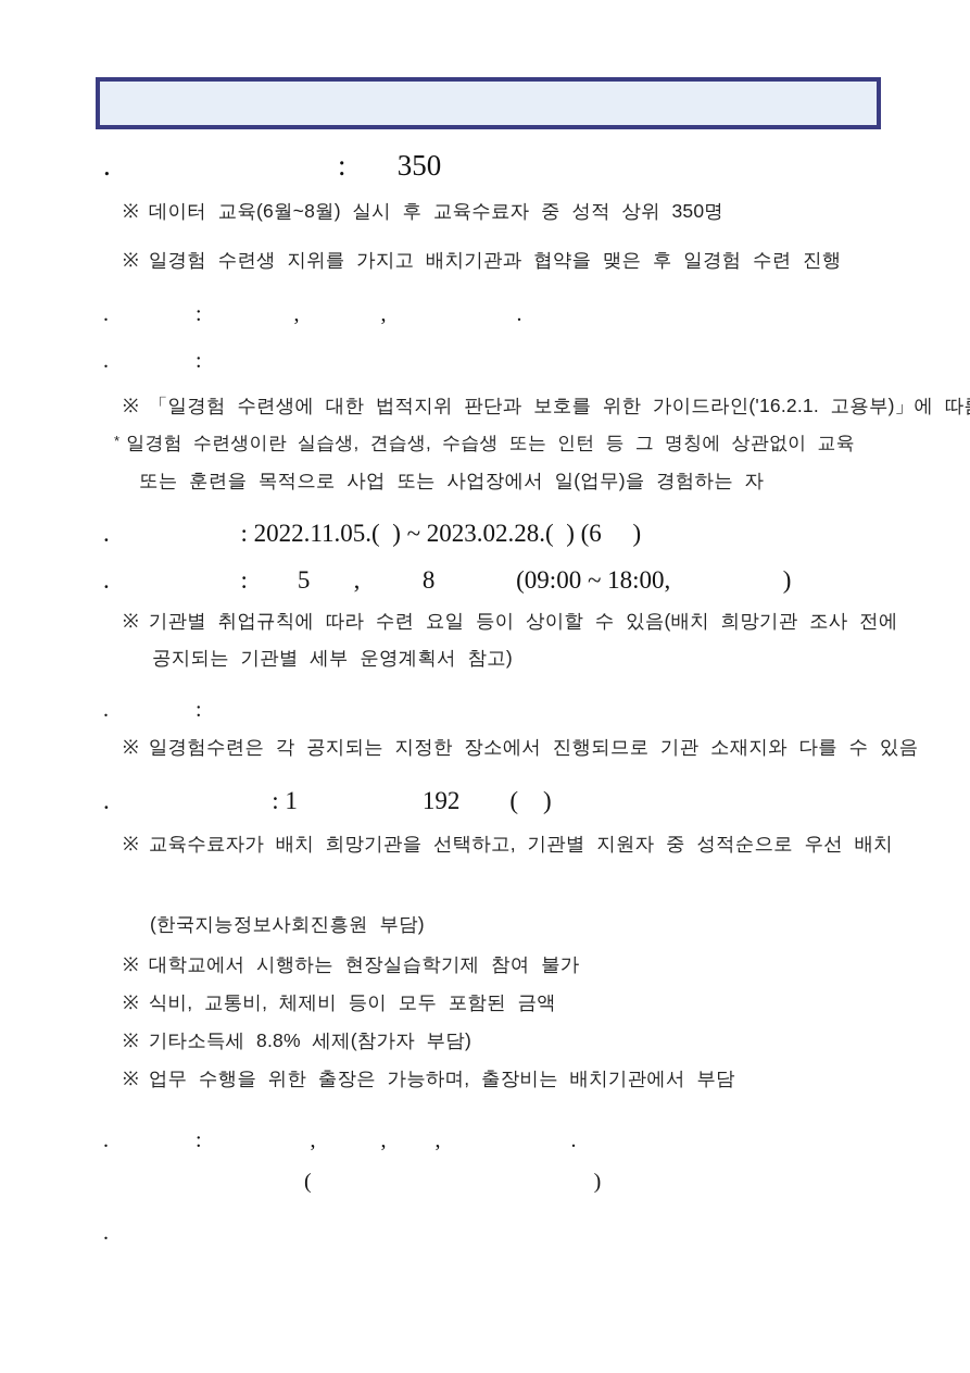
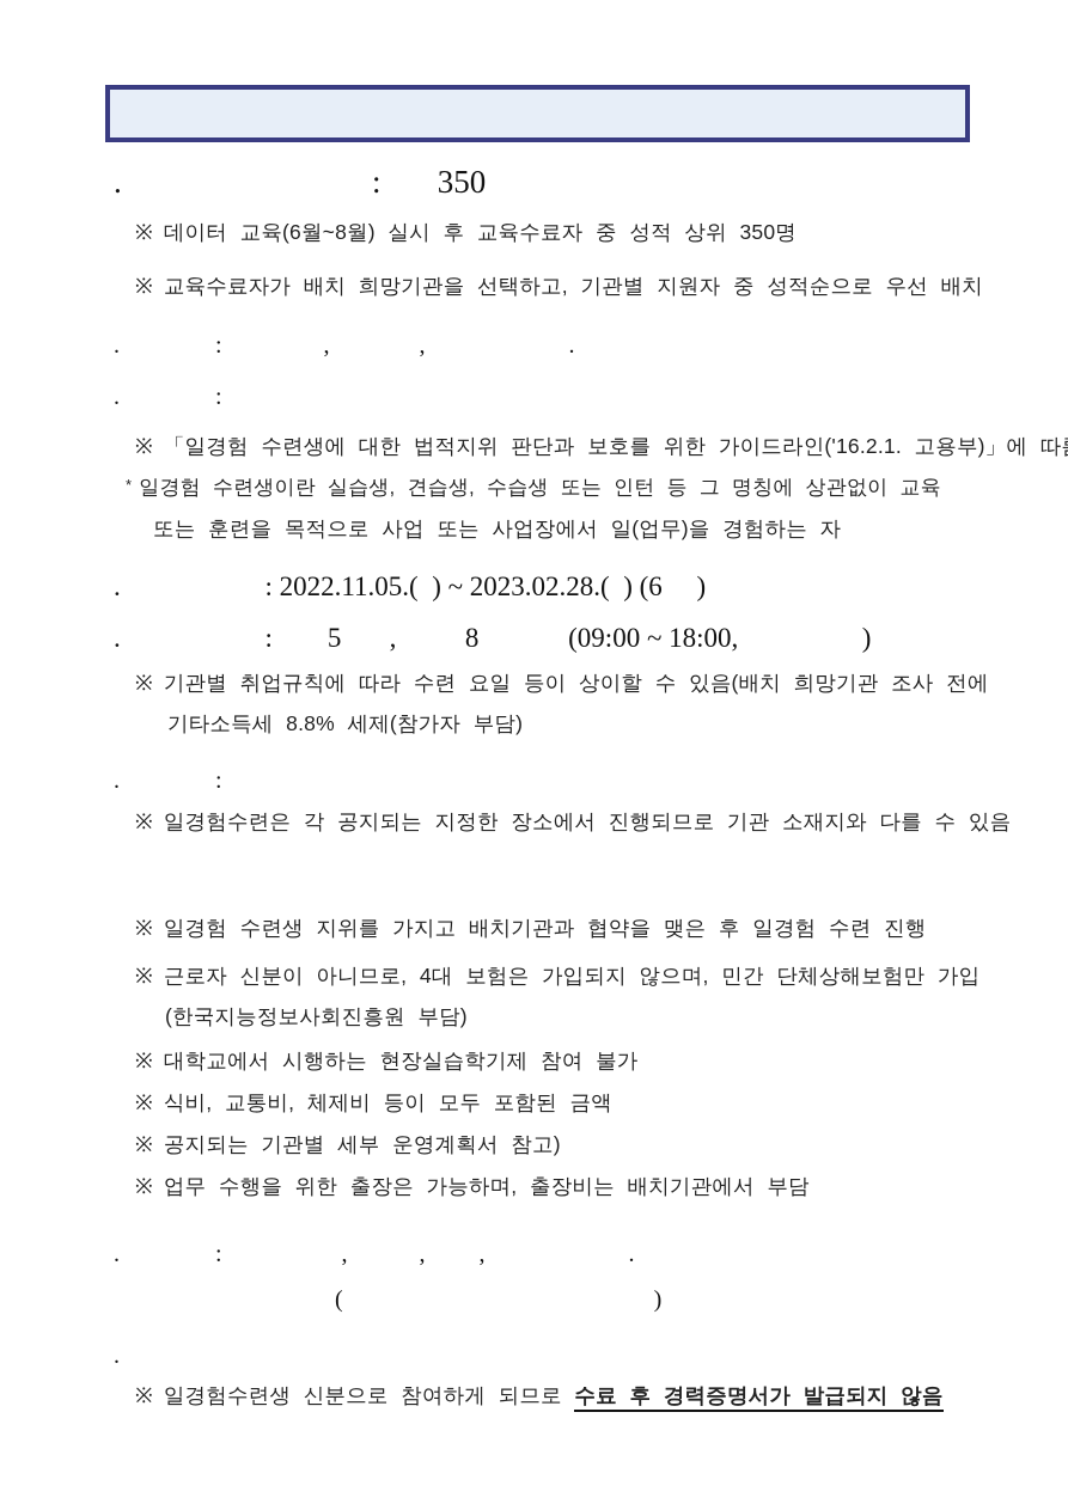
  . : 350
  ※ 데이터 교육(6월~8월) 실시 후 교육수료자 중 성적 상위 350명
- ※ 일경험 수련생 지위를 가지고 배치기관과 협약을 맺은 후 일경험 수련 진행
+ ※ 교육수료자가 배치 희망기관을 선택하고, 기관별 지원자 중 성적순으로 우선 배치
  . : , , .
  . :
  ※ 「일경험 수련생에 대한 법적지위 판단과 보호를 위한 가이드라인('16.2.1. 고용부)」에 따
  * 일경험 수련생이란 실습생, 견습생, 수습생 또는 인턴 등 그 명칭에 상관없이 교육
  또는 훈련을 목적으로 사업 또는 사업장에서 일(업무)을 경험하는 자
  . : 2022.11.05.( ) ~ 2023.02.28.( ) (6 )
  . : 5 , 8 (09:00 ~ 18:00, )
  ※ 기관별 취업규칙에 따라 수련 요일 등이 상이할 수 있음(배치 희망기관 조사 전에
- 공지되는 기관별 세부 운영계획서 참고)
+ 기타소득세 8.8% 세제(참가자 부담)
  . :
  ※ 일경험수련은 각 공지되는 지정한 장소에서 진행되므로 기관 소재지와 다를 수 있음
- . : 1 192 ( )
- ※ 교육수료자가 배치 희망기관을 선택하고, 기관별 지원자 중 성적순으로 우선 배치
+ ※ 일경험 수련생 지위를 가지고 배치기관과 협약을 맺은 후 일경험 수련 진행
+ ※ 근로자 신분이 아니므로, 4대 보험은 가입되지 않으며, 민간 단체상해보험만 가입
  (한국지능정보사회진흥원 부담)
  ※ 대학교에서 시행하는 현장실습학기제 참여 불가
  ※ 식비, 교통비, 체제비 등이 모두 포함된 금액
- ※ 기타소득세 8.8% 세제(참가자 부담)
+ ※ 공지되는 기관별 세부 운영계획서 참고)
  ※ 업무 수행을 위한 출장은 가능하며, 출장비는 배치기관에서 부담
  . : , , , .
  ( )
  .
+ ※ 일경험수련생 신분으로 참여하게 되므로 수료 후 경력증명서가 발급되지 않음
